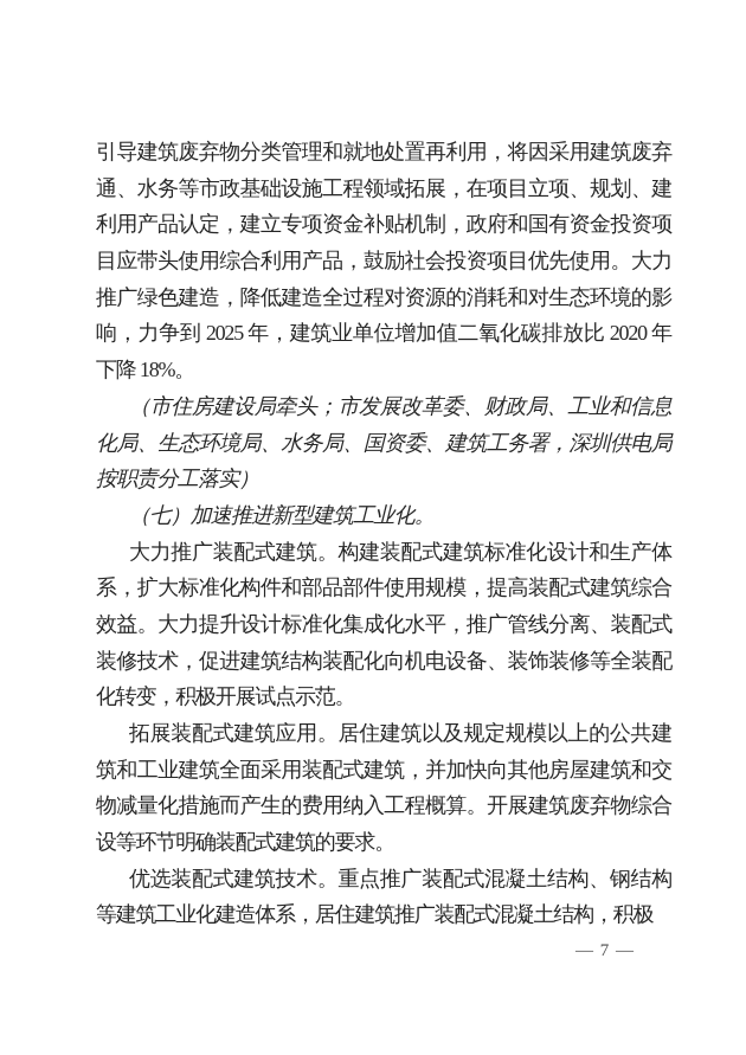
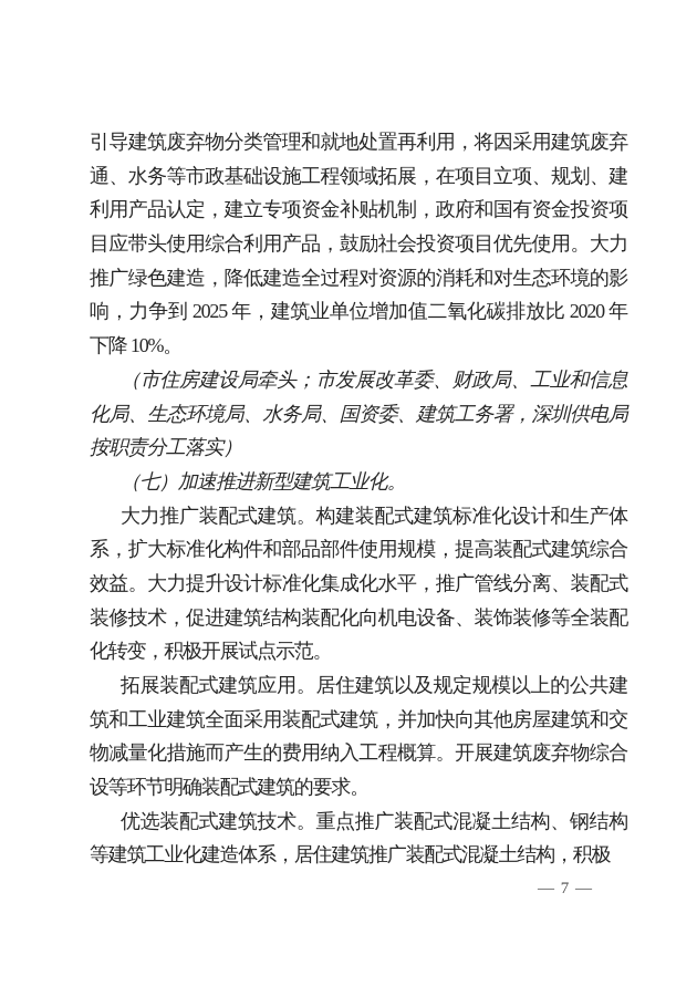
  引导建筑废弃物分类管理和就地处置再利用，将因采用建筑废弃
  通、水务等市政基础设施工程领域拓展，在项目立项、规划、建
  利用产品认定，建立专项资金补贴机制，政府和国有资金投资项
  目应带头使用综合利用产品，鼓励社会投资项目优先使用。大力
  推广绿色建造，降低建造全过程对资源的消耗和对生态环境的影
  响，力争到 2025 年，建筑业单位增加值二氧化碳排放比 2020 年
- 下降 18%。
+ 下降 10%。
  （市住房建设局牵头；市发展改革委、财政局、工业和信息
  化局、生态环境局、水务局、国资委、建筑工务署，深圳供电局
  按职责分工落实）
  （七）加速推进新型建筑工业化。
  大力推广装配式建筑。构建装配式建筑标准化设计和生产体
  系，扩大标准化构件和部品部件使用规模，提高装配式建筑综合
  效益。大力提升设计标准化集成化水平，推广管线分离、装配式
  装修技术，促进建筑结构装配化向机电设备、装饰装修等全装配
  化转变，积极开展试点示范。
  拓展装配式建筑应用。居住建筑以及规定规模以上的公共建
  筑和工业建筑全面采用装配式建筑，并加快向其他房屋建筑和交
  物减量化措施而产生的费用纳入工程概算。开展建筑废弃物综合
  设等环节明确装配式建筑的要求。
  优选装配式建筑技术。重点推广装配式混凝土结构、钢结构
  等建筑工业化建造体系，居住建筑推广装配式混凝土结构，积极
  — 7 —
